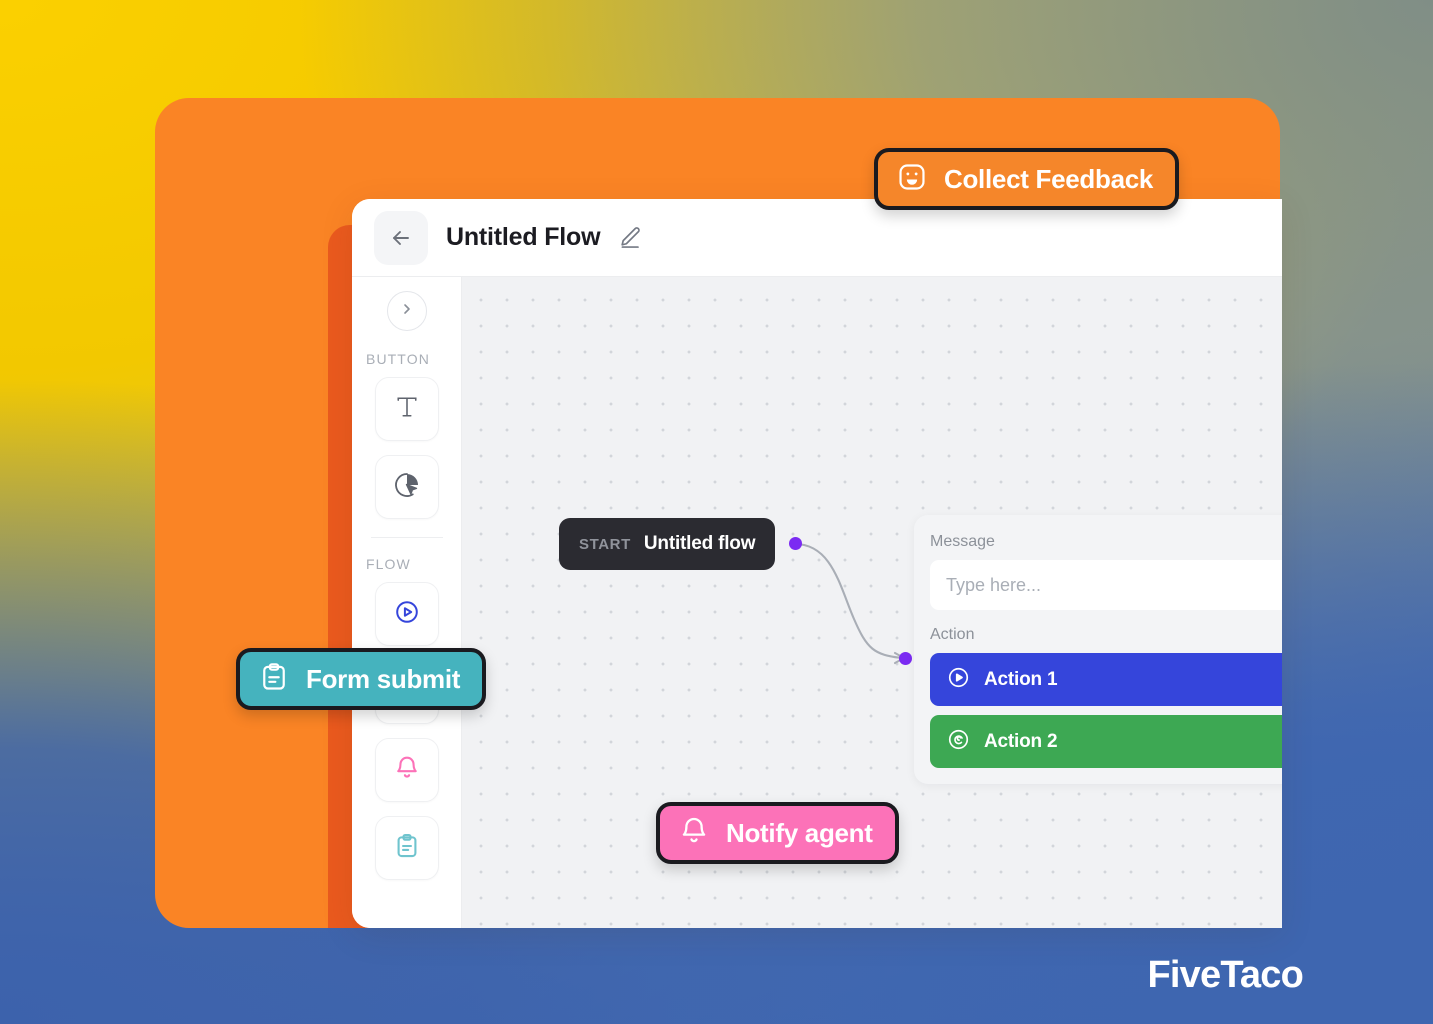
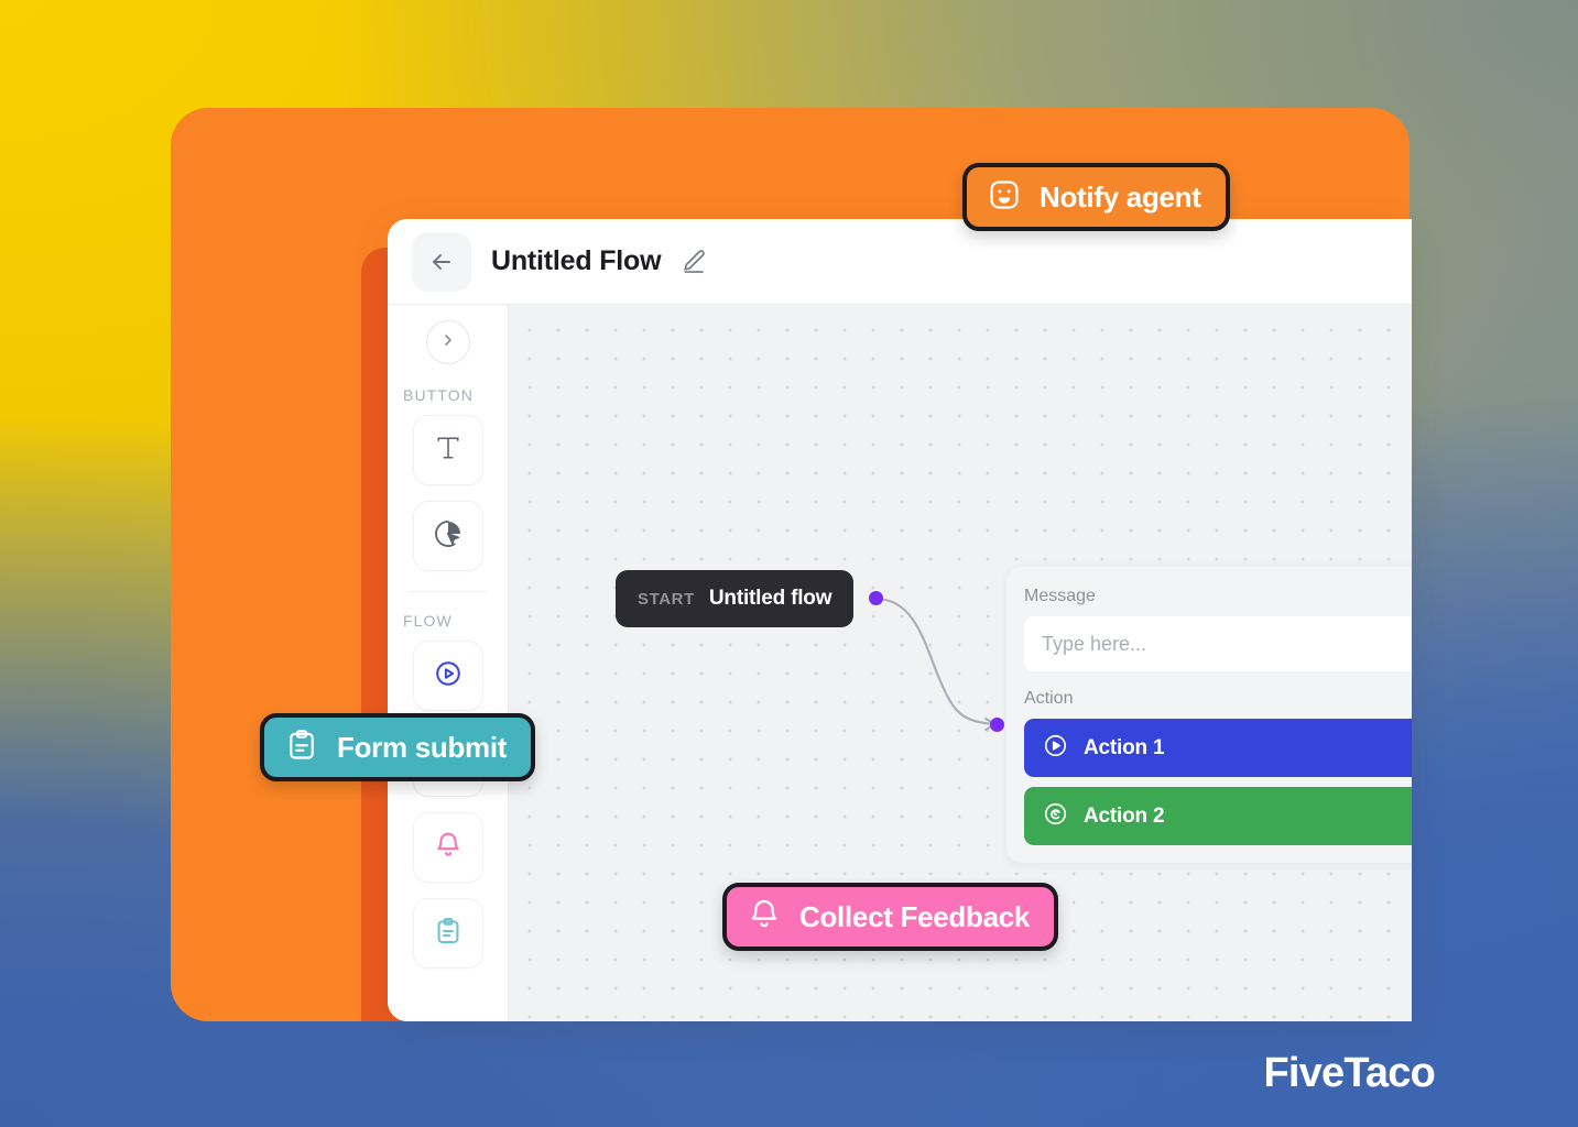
  Untitled Flow
  BUTTON
  FLOW
  START
  Untitled flow
  Message
  Type here...
  Action
  Action 1
  Action 2
- Collect Feedback
+ Notify agent
  Form submit
- Notify agent
+ Collect Feedback
  FiveTaco
